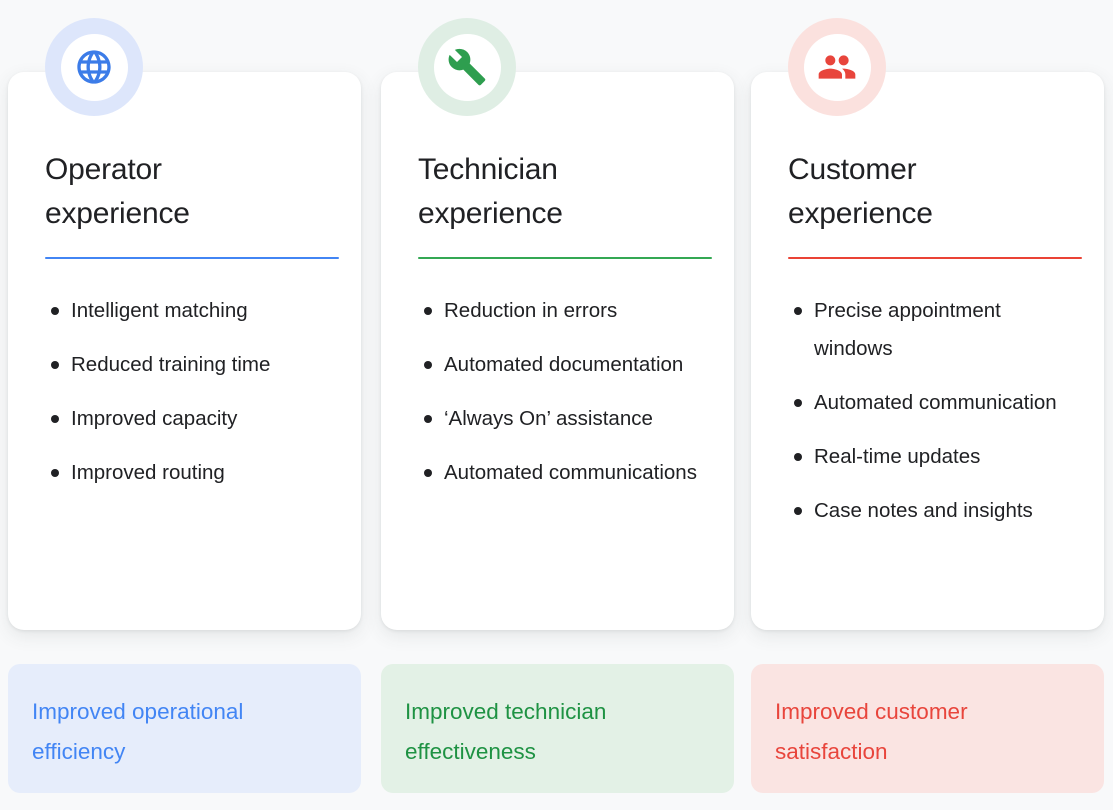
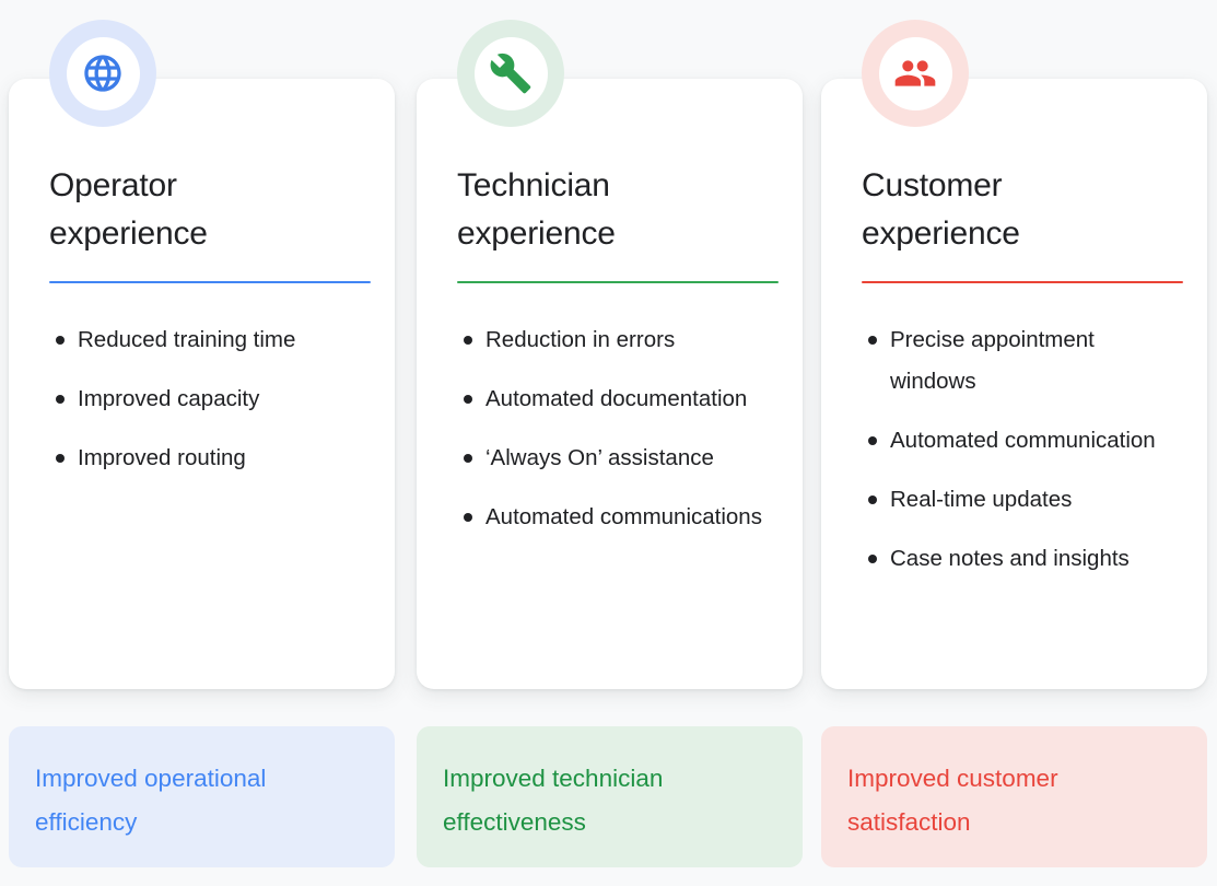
  Operator
  experience
- Intelligent matching
  Reduced training time
  Improved capacity
  Improved routing
  Improved operational
  efficiency
  Technician
  experience
  Reduction in errors
  Automated documentation
  ‘Always On’ assistance
  Automated communications
  Improved technician
  effectiveness
  Customer
  experience
  Precise appointment windows
  Automated communication
  Real-time updates
  Case notes and insights
  Improved customer
  satisfaction
